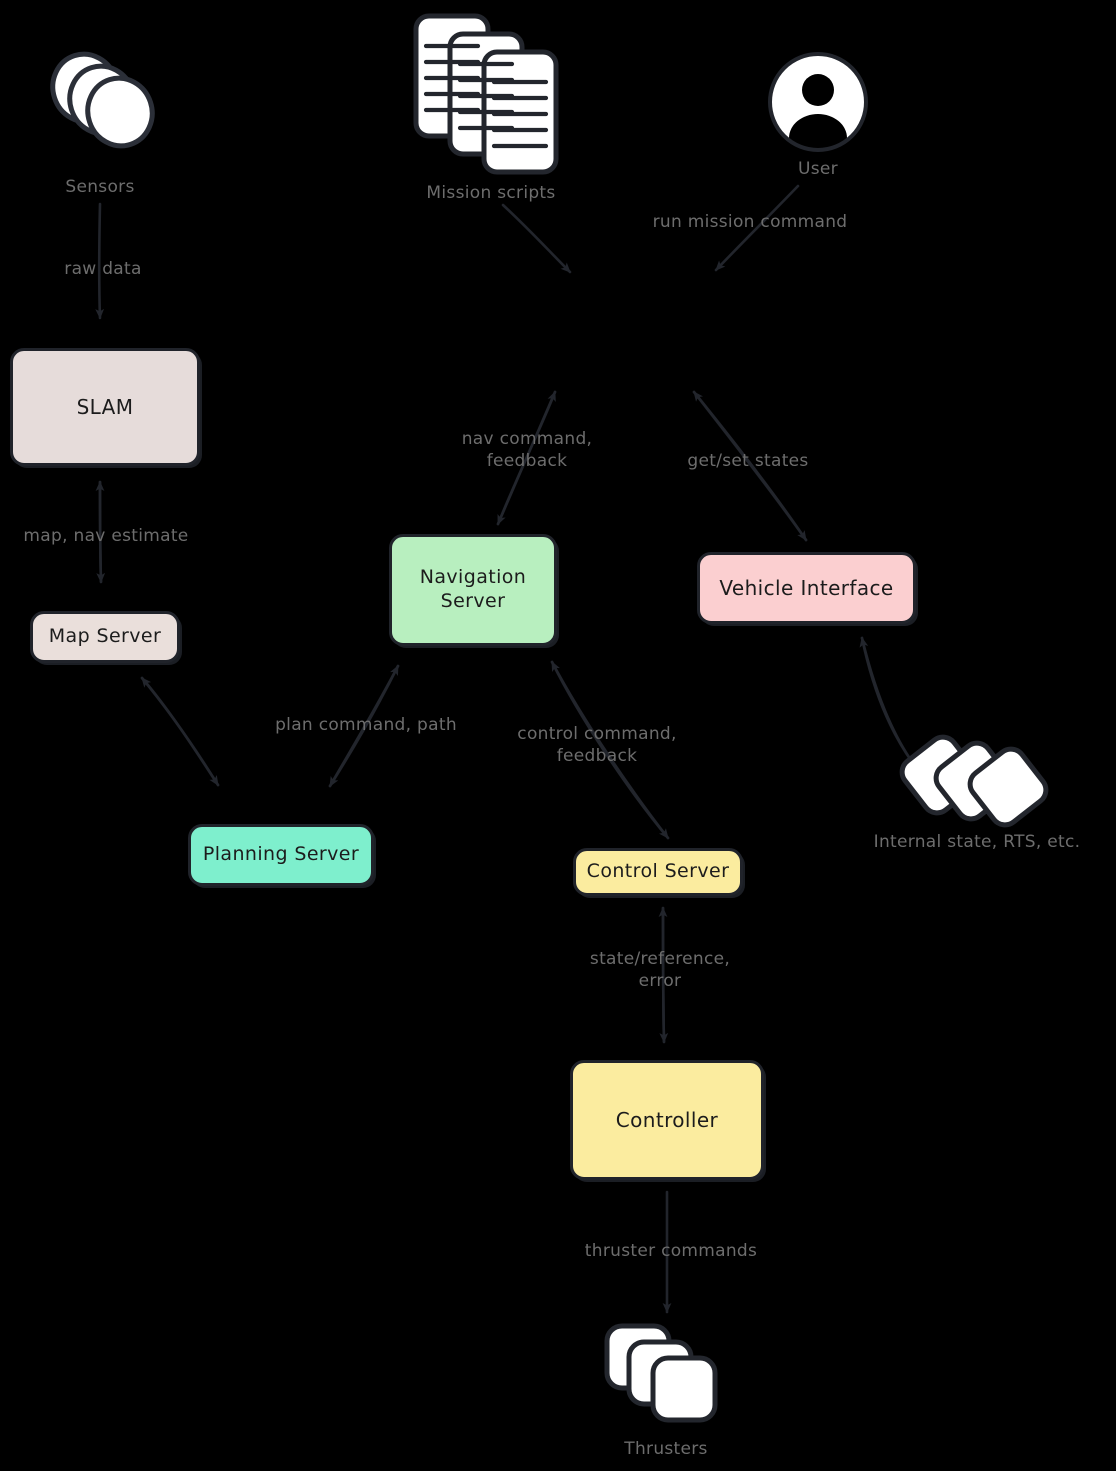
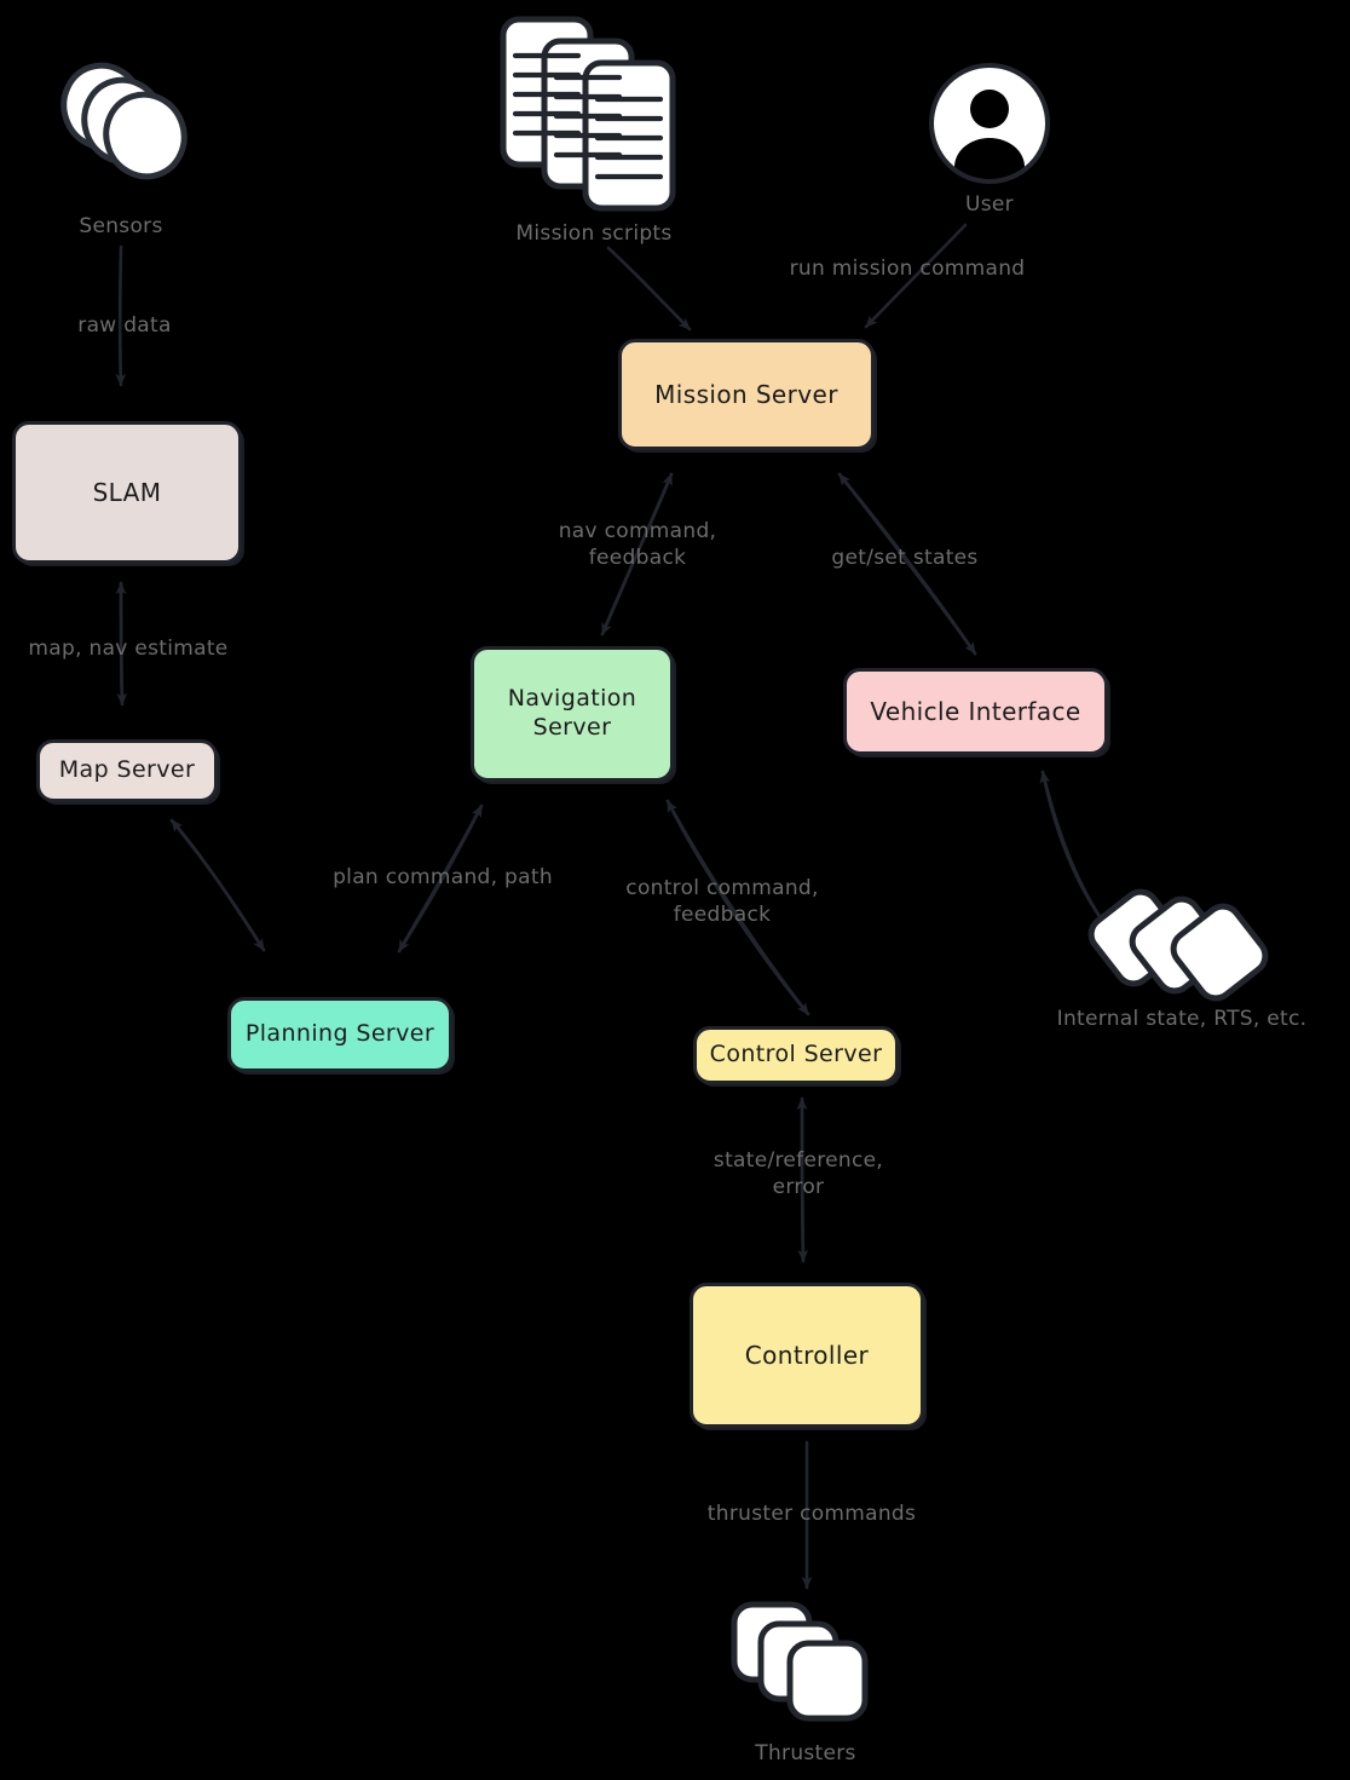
  Sensors
  Mission scripts
  User
  Internal state, RTS, etc.
  Thrusters
  raw data
  map, nav estimate
  plan command, path
  run mission command
  nav command,
  feedback
  get/set states
  control command,
  feedback
  state/reference,
  error
  thruster commands
  SLAM
  Map Server
  Planning Server
+ Mission Server
  Navigation
  Server
  Control Server
  Controller
  Vehicle Interface
